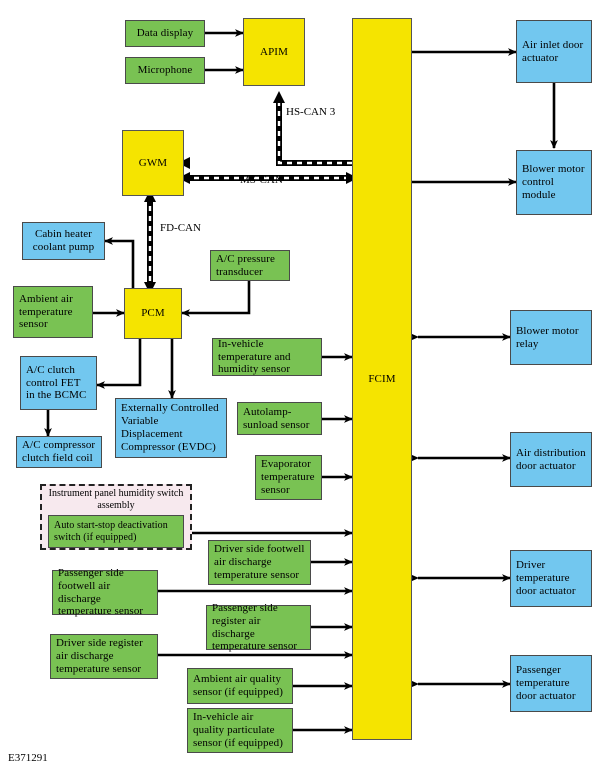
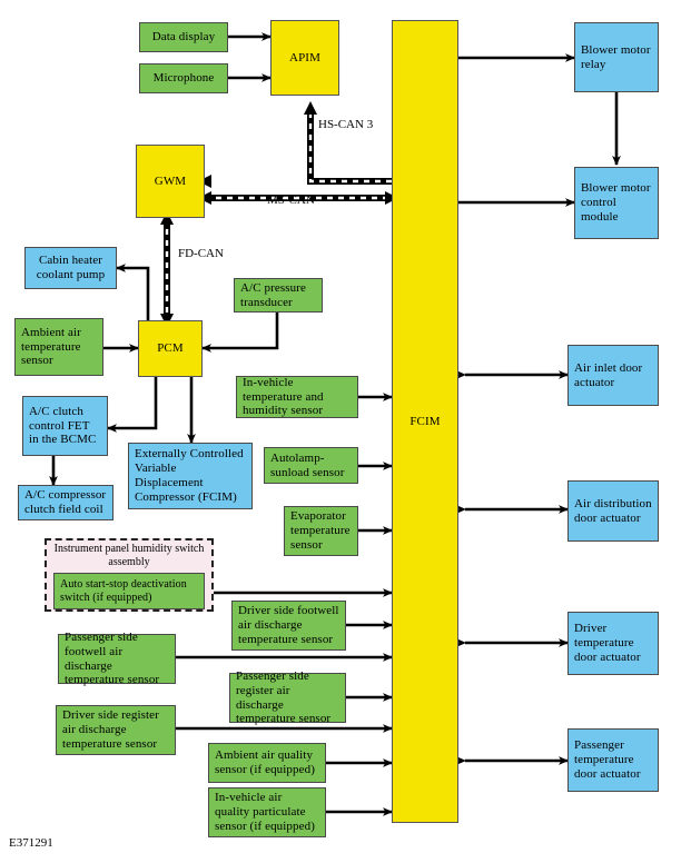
  APIM
  GWM
  PCM
  FCIM
  Data display
  Microphone
  HS-CAN 3
  MS-CAN
  FD-CAN
  Cabin heater coolant pump
  Ambient air temperature sensor
  A/C pressure transducer
  A/C clutch control FET in the BCMC
  A/C compressor clutch field coil
- Externally Controlled Variable Displacement Compressor (EVDC)
+ Externally Controlled Variable Displacement Compressor (FCIM)
  In-vehicle temperature and humidity sensor
  Autolamp-sunload sensor
  Evaporator temperature sensor
  Instrument panel humidity switch assembly
  Auto start-stop deactivation switch (if equipped)
  Driver side footwell air discharge temperature sensor
  Passenger side footwell air discharge temperature sensor
  Passenger side register air discharge temperature sensor
  Driver side register air discharge temperature sensor
  Ambient air quality sensor (if equipped)
  In-vehicle air quality particulate sensor (if equipped)
- Air inlet door actuator
+ Blower motor relay
  Blower motor control module
- Blower motor relay
+ Air inlet door actuator
  Air distribution door actuator
  Driver temperature door actuator
  Passenger temperature door actuator
  E371291
